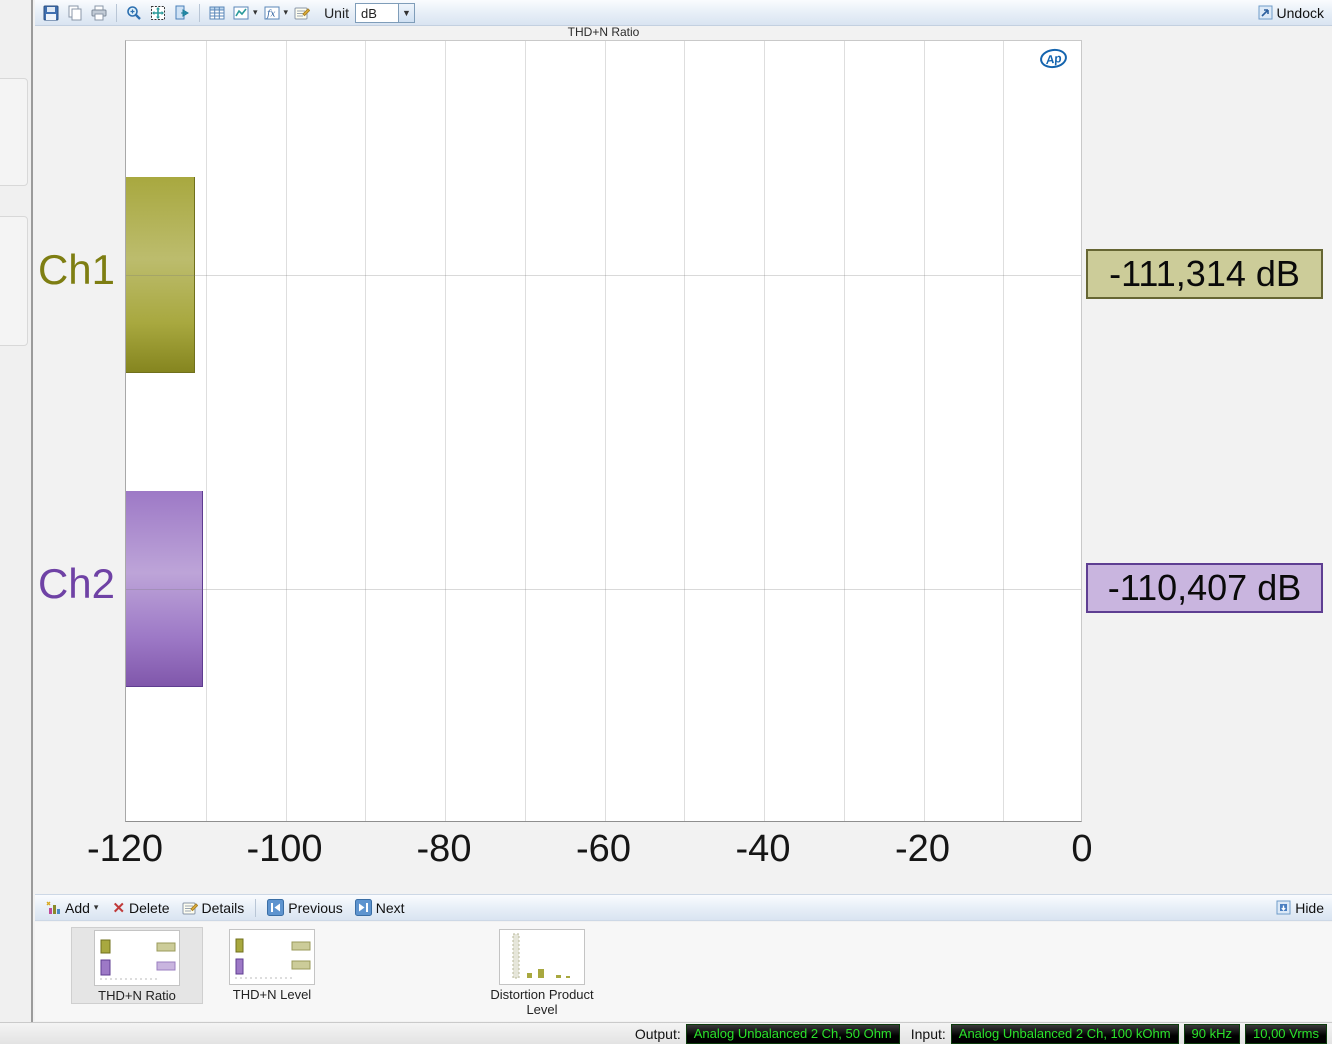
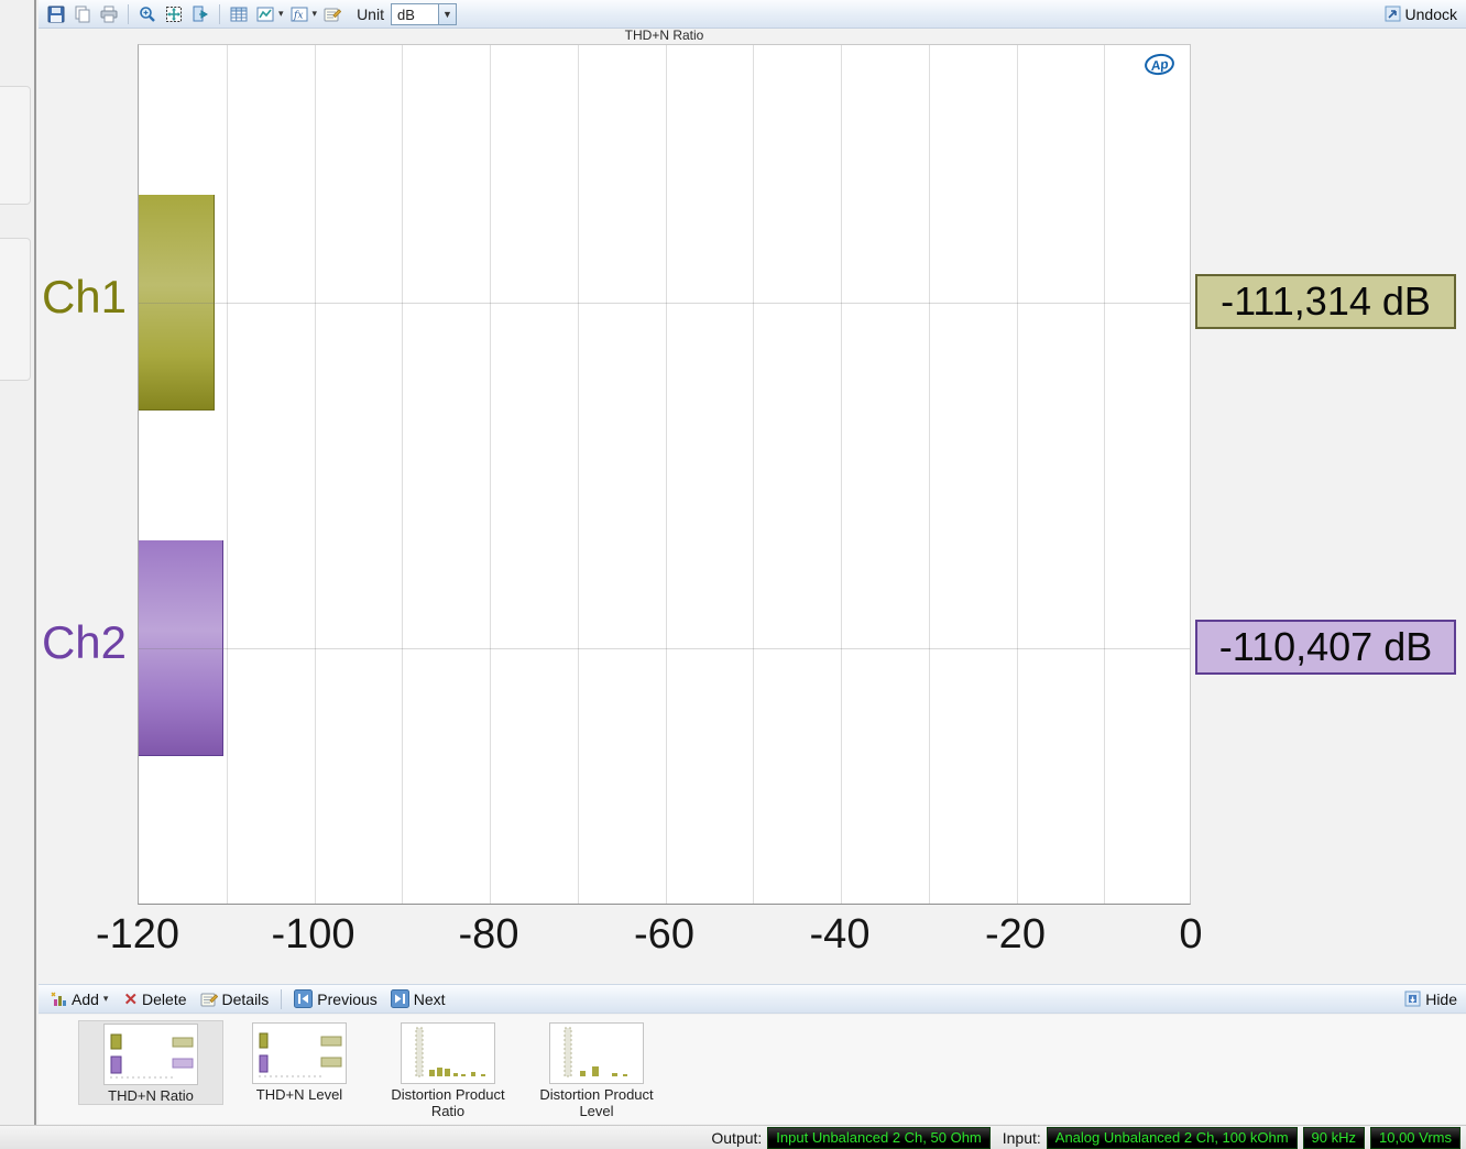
  ▾
  fx
  ▾
  Unit
  dB
  ▼
  Undock
  THD+N Ratio
  Ch1
  -111,314 dB
  Ch2
  -110,407 dB
  -120
  -100
  -80
  -60
  -40
  -20
  0
  Add
  ▾
  ✕
  Delete
  Details
  Previous
  Next
  Hide
  THD+N Ratio
  THD+N Level
+ Distortion Product Ratio
  Distortion Product Level
  Output:
- Analog Unbalanced 2 Ch, 50 Ohm
+ Input Unbalanced 2 Ch, 50 Ohm
  Input:
  Analog Unbalanced 2 Ch, 100 kOhm
  90 kHz
  10,00 Vrms
